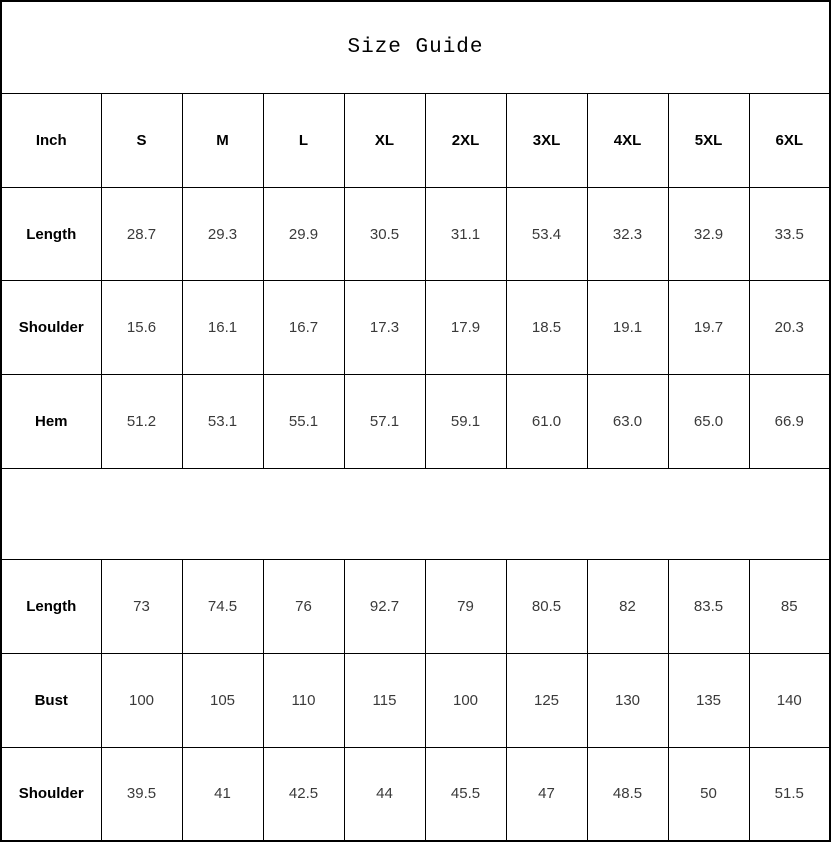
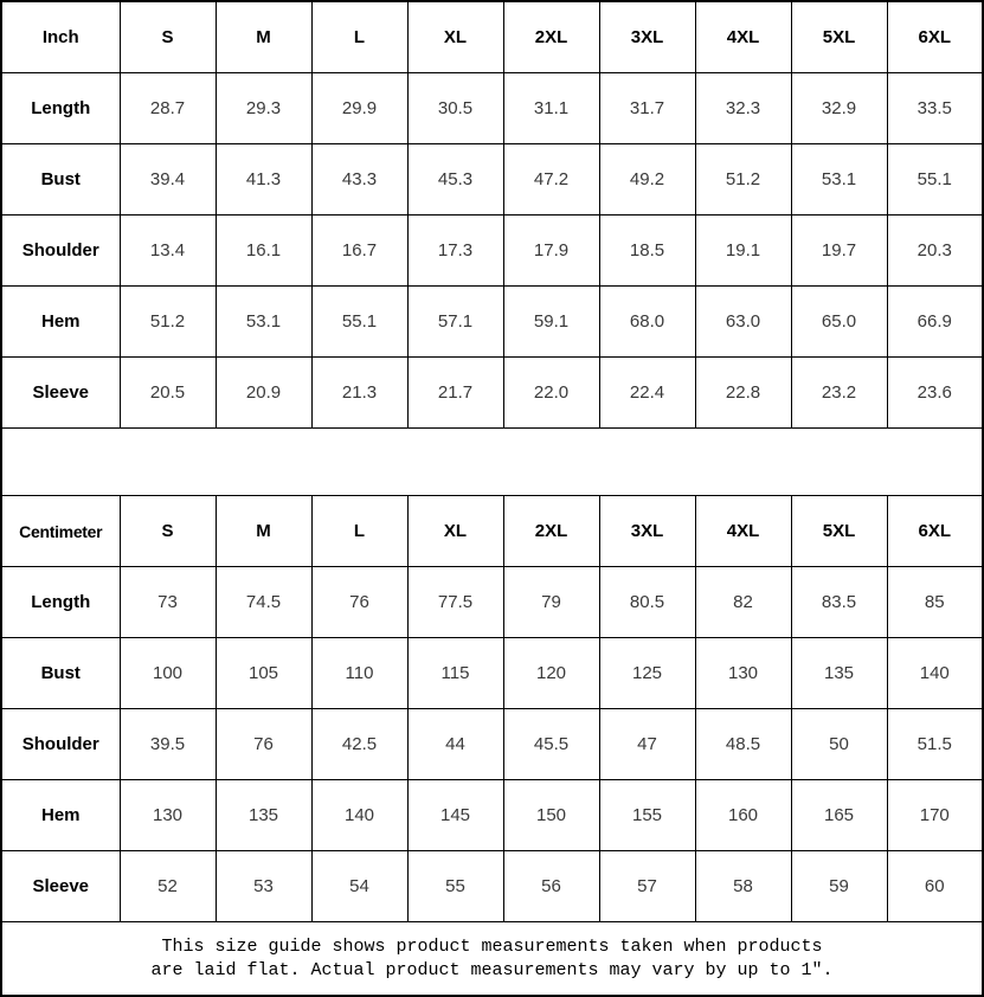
- Size Guide
  Inch	S	M	L	XL	2XL	3XL	4XL	5XL	6XL
- Length	28.7	29.3	29.9	30.5	31.1	53.4	32.3	32.9	33.5
+ Length	28.7	29.3	29.9	30.5	31.1	31.7	32.3	32.9	33.5
+ Bust	39.4	41.3	43.3	45.3	47.2	49.2	51.2	53.1	55.1
- Shoulder	15.6	16.1	16.7	17.3	17.9	18.5	19.1	19.7	20.3
+ Shoulder	13.4	16.1	16.7	17.3	17.9	18.5	19.1	19.7	20.3
- Hem	51.2	53.1	55.1	57.1	59.1	61.0	63.0	65.0	66.9
+ Hem	51.2	53.1	55.1	57.1	59.1	68.0	63.0	65.0	66.9
+ Sleeve	20.5	20.9	21.3	21.7	22.0	22.4	22.8	23.2	23.6
+ Centimeter	S	M	L	XL	2XL	3XL	4XL	5XL	6XL
- Length	73	74.5	76	92.7	79	80.5	82	83.5	85
+ Length	73	74.5	76	77.5	79	80.5	82	83.5	85
- Bust	100	105	110	115	100	125	130	135	140
+ Bust	100	105	110	115	120	125	130	135	140
- Shoulder	39.5	41	42.5	44	45.5	47	48.5	50	51.5
+ Shoulder	39.5	76	42.5	44	45.5	47	48.5	50	51.5
+ Hem	130	135	140	145	150	155	160	165	170
+ Sleeve	52	53	54	55	56	57	58	59	60
+ This size guide shows product measurements taken when products are laid flat. Actual product measurements may vary by up to 1″.
